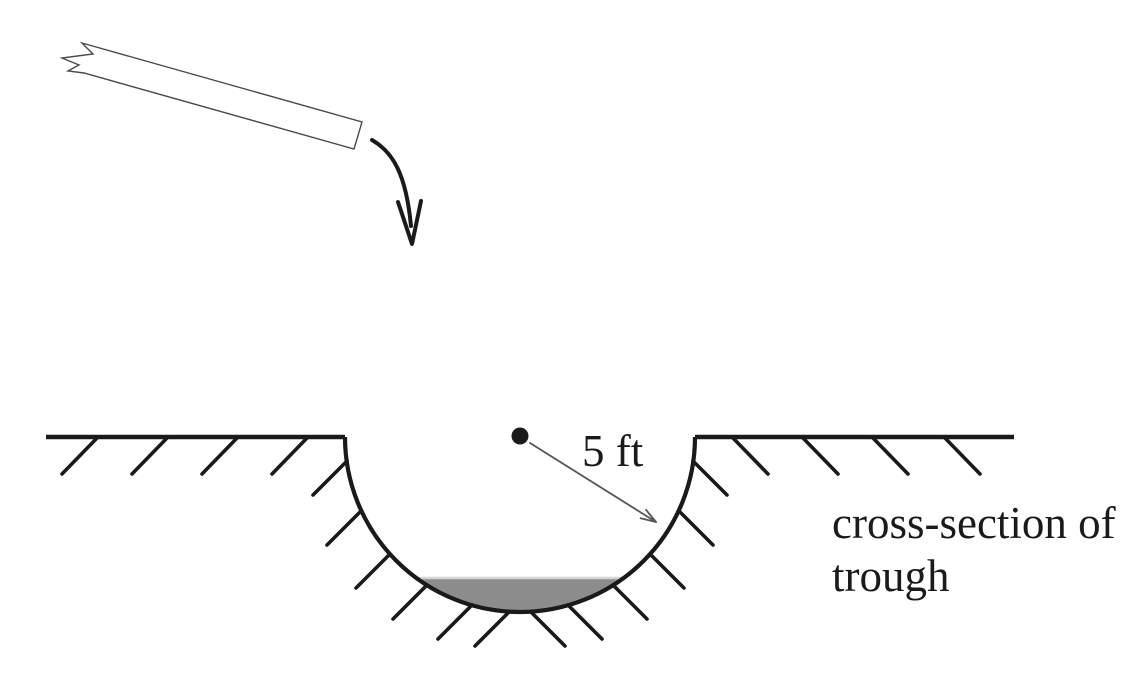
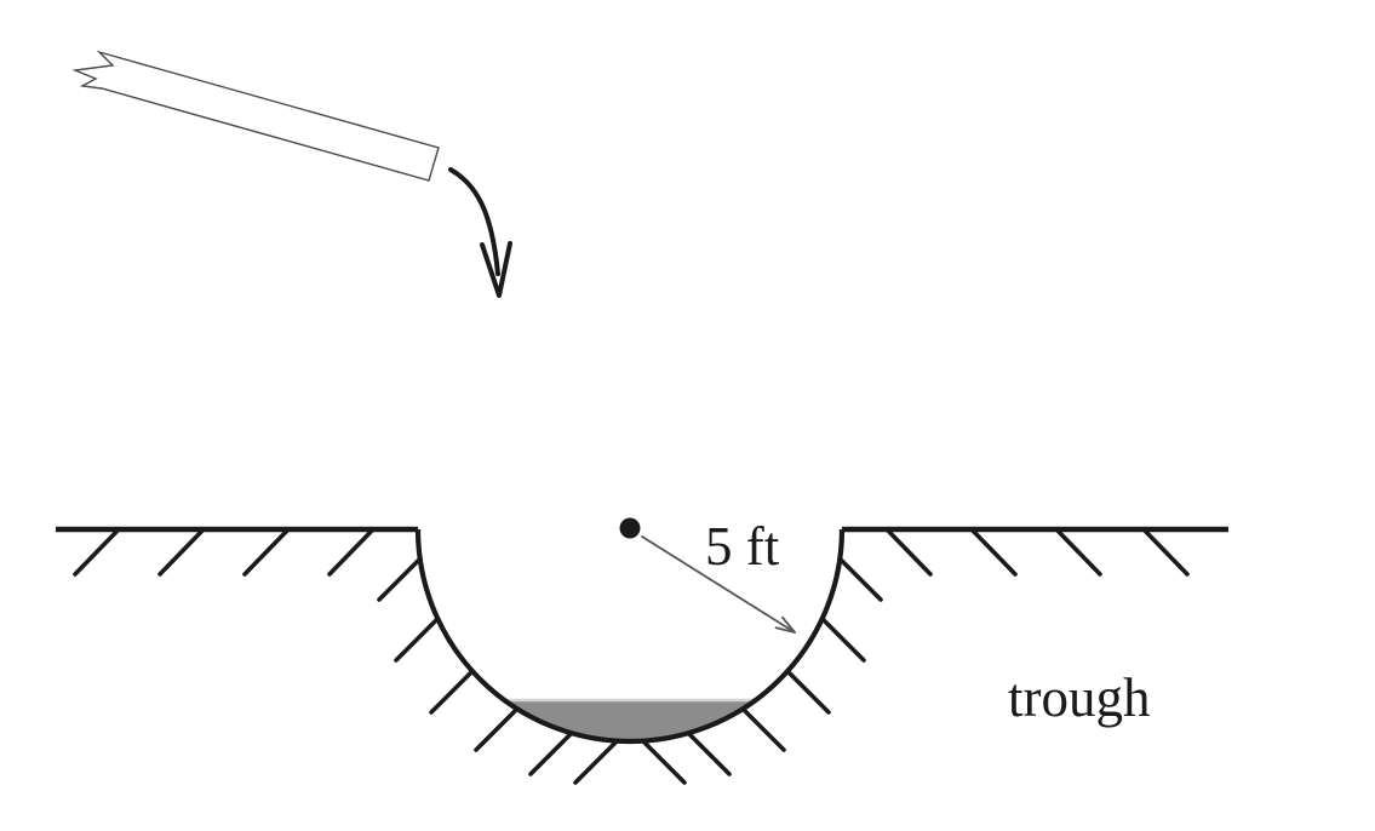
  5 ft
- cross-section of
  trough
